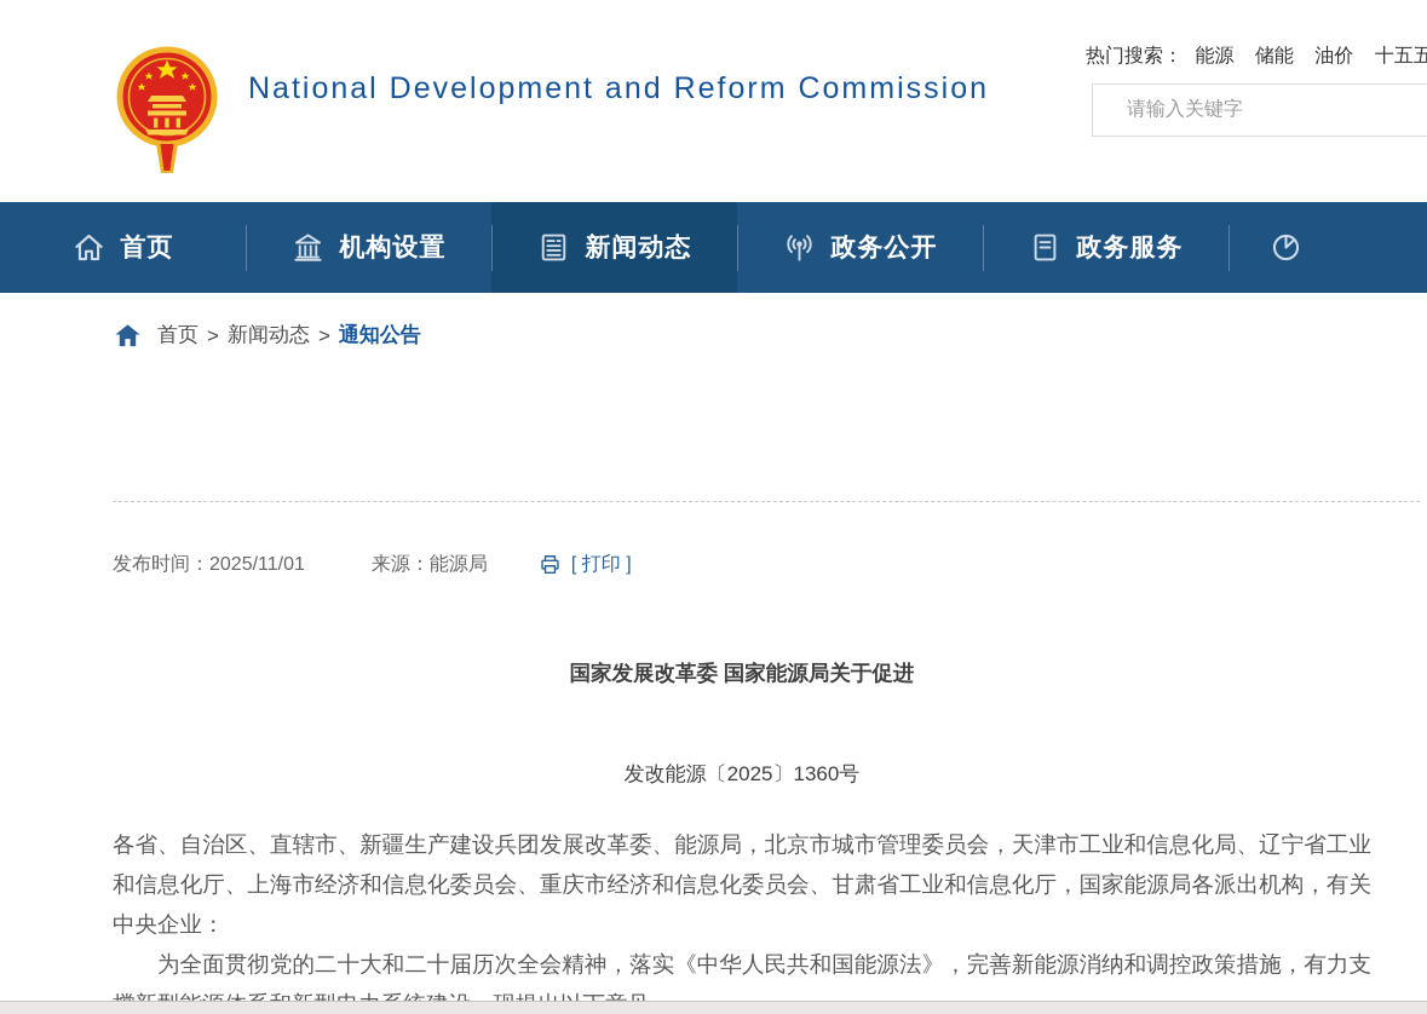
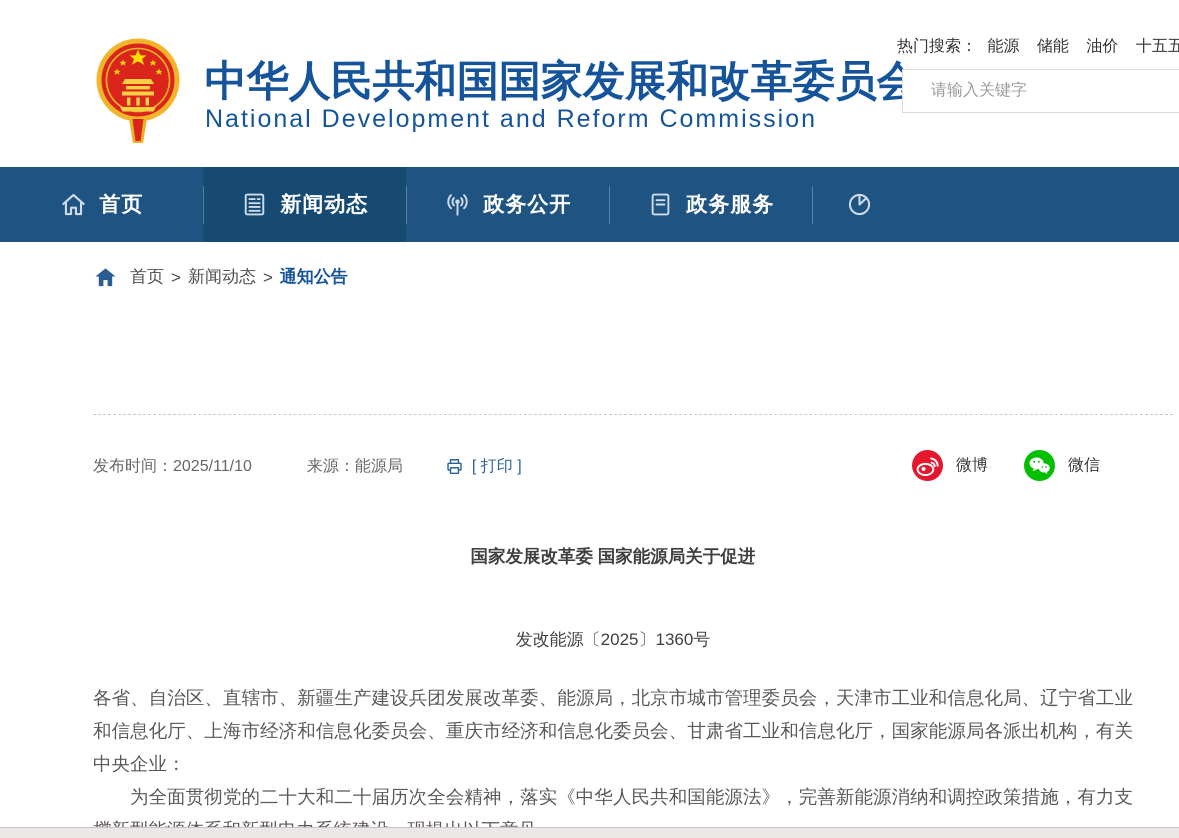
+ 中华人民共和国国家发展和改革委员会
  National Development and Reform Commission
  热门搜索： 能源 储能 油价 十五五
  请输入关键字
  首页
- 机构设置
  新闻动态
  政务公开
  政务服务
  首页
  >
  新闻动态
  >
  通知公告
- 发布时间：2025/11/01
+ 发布时间：2025/11/10
  来源：能源局
  [ 打印 ]
+ 微博
+ 微信
  国家发展改革委 国家能源局关于促进
  发改能源〔2025〕1360号
  各省、自治区、直辖市、新疆生产建设兵团发展改革委、能源局，北京市城市管理委员会，天津市工业和信息化局、辽宁省工业和信息化厅、上海市经济和信息化委员会、重庆市经济和信息化委员会、甘肃省工业和信息化厅，国家能源局各派出机构，有关中央企业：
